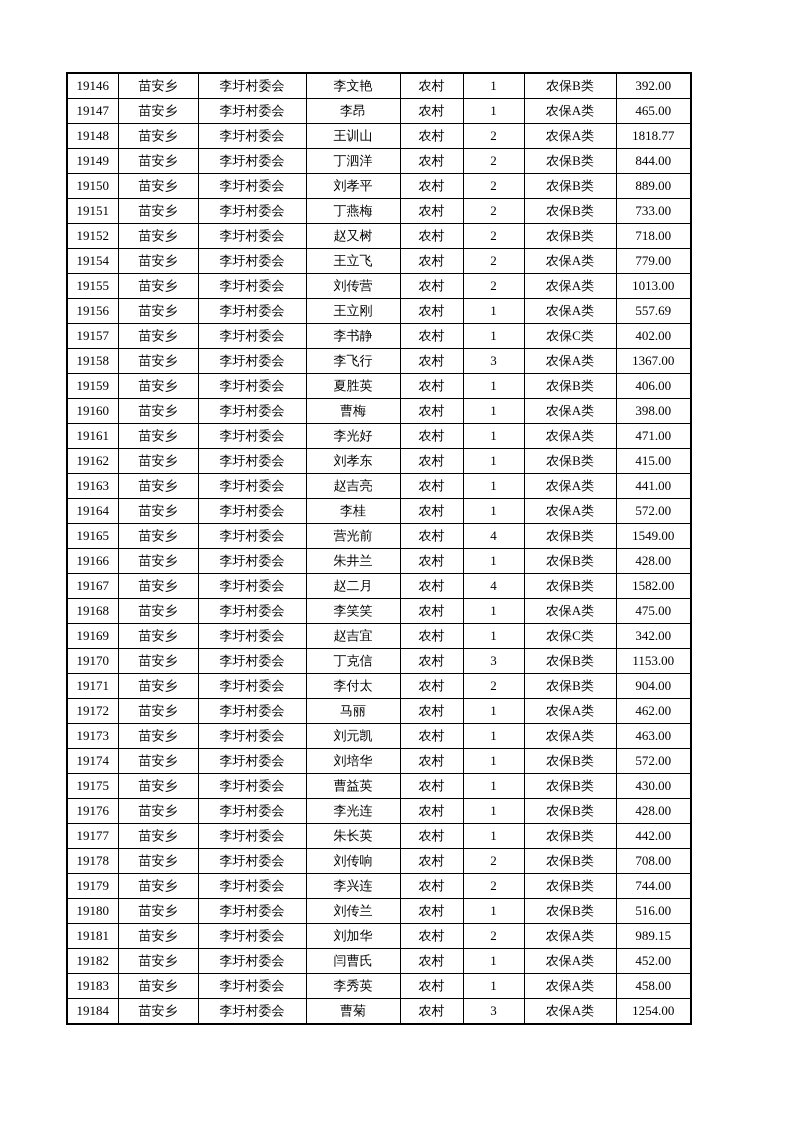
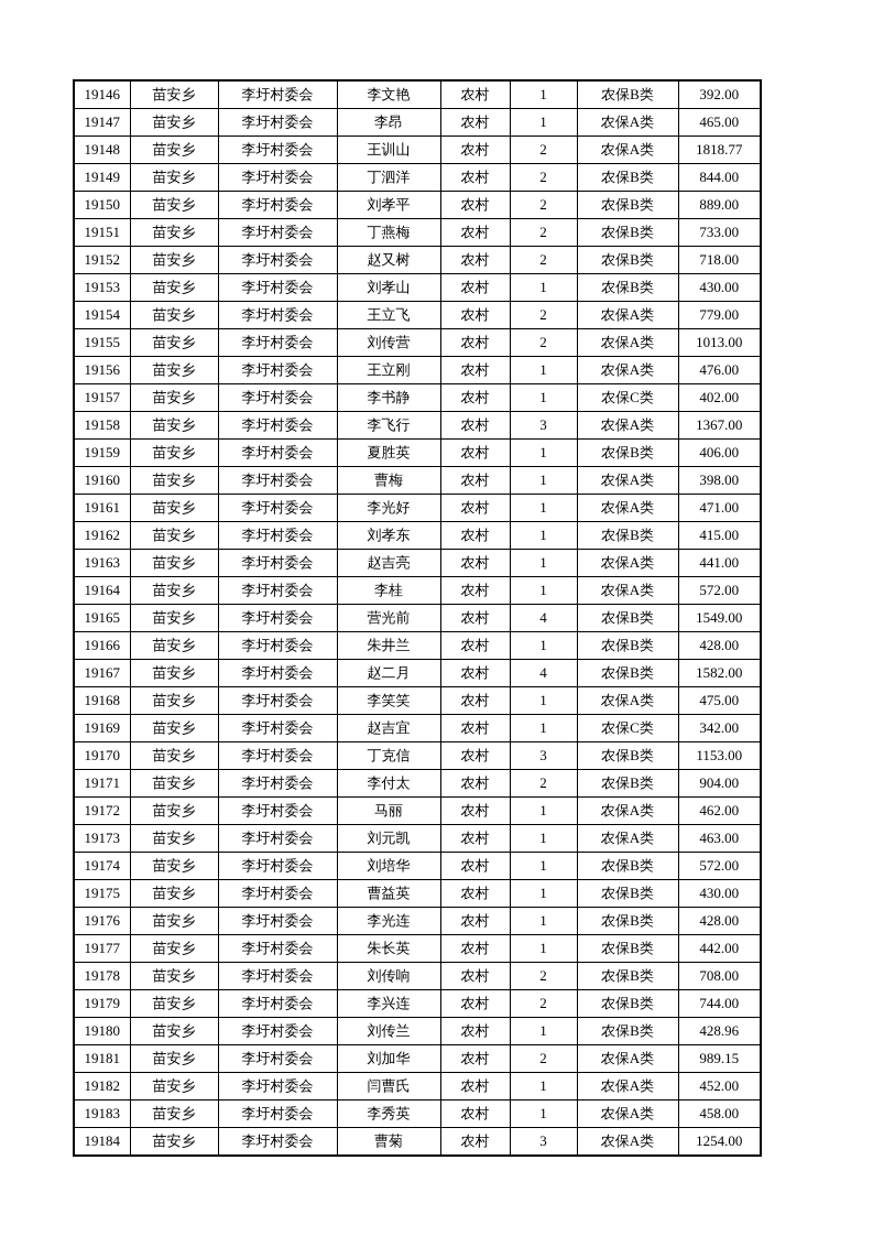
  19146	苗安乡	李圩村委会	李文艳	农村	1	农保B类	392.00
  19147	苗安乡	李圩村委会	李昂	农村	1	农保A类	465.00
  19148	苗安乡	李圩村委会	王训山	农村	2	农保A类	1818.77
  19149	苗安乡	李圩村委会	丁泗洋	农村	2	农保B类	844.00
  19150	苗安乡	李圩村委会	刘孝平	农村	2	农保B类	889.00
  19151	苗安乡	李圩村委会	丁燕梅	农村	2	农保B类	733.00
  19152	苗安乡	李圩村委会	赵又树	农村	2	农保B类	718.00
+ 19153	苗安乡	李圩村委会	刘孝山	农村	1	农保B类	430.00
  19154	苗安乡	李圩村委会	王立飞	农村	2	农保A类	779.00
  19155	苗安乡	李圩村委会	刘传营	农村	2	农保A类	1013.00
- 19156	苗安乡	李圩村委会	王立刚	农村	1	农保A类	557.69
+ 19156	苗安乡	李圩村委会	王立刚	农村	1	农保A类	476.00
  19157	苗安乡	李圩村委会	李书静	农村	1	农保C类	402.00
  19158	苗安乡	李圩村委会	李飞行	农村	3	农保A类	1367.00
  19159	苗安乡	李圩村委会	夏胜英	农村	1	农保B类	406.00
  19160	苗安乡	李圩村委会	曹梅	农村	1	农保A类	398.00
  19161	苗安乡	李圩村委会	李光好	农村	1	农保A类	471.00
  19162	苗安乡	李圩村委会	刘孝东	农村	1	农保B类	415.00
  19163	苗安乡	李圩村委会	赵吉亮	农村	1	农保A类	441.00
  19164	苗安乡	李圩村委会	李桂	农村	1	农保A类	572.00
  19165	苗安乡	李圩村委会	营光前	农村	4	农保B类	1549.00
  19166	苗安乡	李圩村委会	朱井兰	农村	1	农保B类	428.00
  19167	苗安乡	李圩村委会	赵二月	农村	4	农保B类	1582.00
  19168	苗安乡	李圩村委会	李笑笑	农村	1	农保A类	475.00
  19169	苗安乡	李圩村委会	赵吉宜	农村	1	农保C类	342.00
  19170	苗安乡	李圩村委会	丁克信	农村	3	农保B类	1153.00
  19171	苗安乡	李圩村委会	李付太	农村	2	农保B类	904.00
  19172	苗安乡	李圩村委会	马丽	农村	1	农保A类	462.00
  19173	苗安乡	李圩村委会	刘元凯	农村	1	农保A类	463.00
  19174	苗安乡	李圩村委会	刘培华	农村	1	农保B类	572.00
  19175	苗安乡	李圩村委会	曹益英	农村	1	农保B类	430.00
  19176	苗安乡	李圩村委会	李光连	农村	1	农保B类	428.00
  19177	苗安乡	李圩村委会	朱长英	农村	1	农保B类	442.00
  19178	苗安乡	李圩村委会	刘传响	农村	2	农保B类	708.00
  19179	苗安乡	李圩村委会	李兴连	农村	2	农保B类	744.00
- 19180	苗安乡	李圩村委会	刘传兰	农村	1	农保B类	516.00
+ 19180	苗安乡	李圩村委会	刘传兰	农村	1	农保B类	428.96
  19181	苗安乡	李圩村委会	刘加华	农村	2	农保A类	989.15
  19182	苗安乡	李圩村委会	闫曹氏	农村	1	农保A类	452.00
  19183	苗安乡	李圩村委会	李秀英	农村	1	农保A类	458.00
  19184	苗安乡	李圩村委会	曹菊	农村	3	农保A类	1254.00
